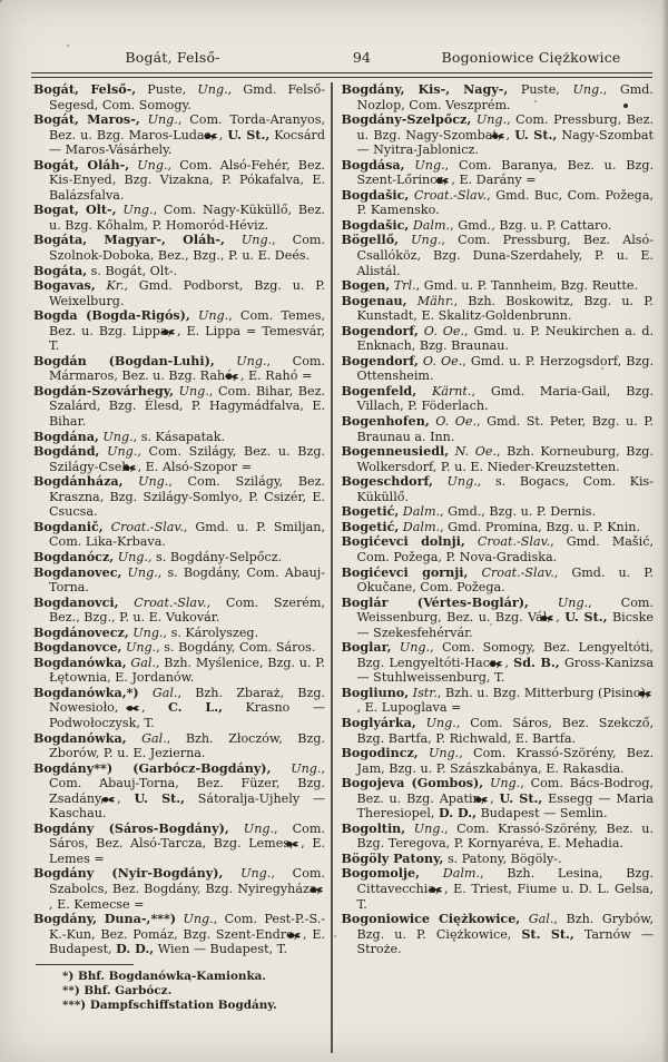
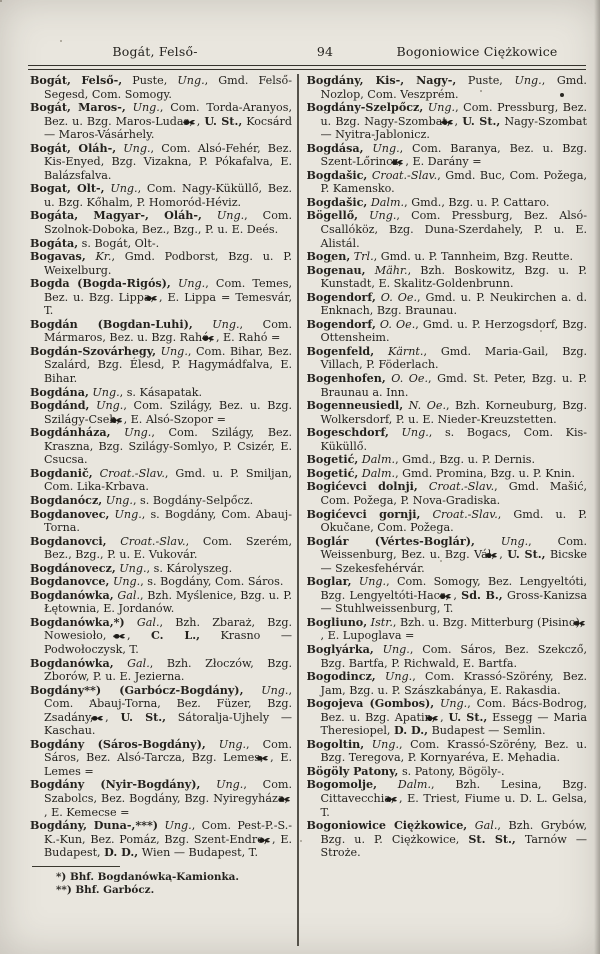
  Bogát, Felső-
  94
  Bogoniowice Ciężkowice
  Bogát, Felső-, Puste, Ung., Gmd. Felső-Segesd, Com. Somogy.
  Bogát, Maros-, Ung., Com. Torda-Aranyos, Bez. u. Bzg. Maros-Luda , U. St., Kocsárd — Maros-Vásárhely.
  Bogát, Oláh-, Ung., Com. Alsó-Fehér, Bez. Kis-Enyed, Bzg. Vizakna, P. Pókafalva, E. Balázsfalva.
  Bogat, Olt-, Ung., Com. Nagy-Küküllő, Bez. u. Bzg. Kőhalm, P. Homoród-Héviz.
  Bogáta, Magyar-, Oláh-, Ung., Com. Szolnok-Doboka, Bez., Bzg., P. u. E. Deés.
  Bogáta, s. Bogát, Olt-.
  Bogavas, Kr., Gmd. Podborst, Bzg. u. P. Weixelburg.
  Bogda (Bogda-Rigós), Ung., Com. Temes, Bez. u. Bzg. Lipp , E. Lippa = Temesvár, T.
  Bogdán (Bogdan-Luhi), Ung., Com. Mármaros, Bez. u. Bzg. Rah , E. Rahó =
  Bogdán-Szovárhegy, Ung., Com. Bihar, Bez. Szalárd, Bzg. Élesd, P. Hagymádfalva, E. Bihar.
  Bogdána, Ung., s. Kásapatak.
  Bogdánd, Ung., Com. Szilágy, Bez. u. Bzg. Szilágy-Cse , E. Alsó-Szopor =
  Bogdánháza, Ung., Com. Szilágy, Bez. Kraszna, Bzg. Szilágy-Somlyo, P. Csizér, E. Csucsa.
  Bogdanič, Croat.-Slav., Gmd. u. P. Smiljan, Com. Lika-Krbava.
  Bogdanócz, Ung., s. Bogdány-Selpőcz.
  Bogdanovec, Ung., s. Bogdány, Com. Abauj-Torna.
  Bogdanovci, Croat.-Slav., Com. Szerém, Bez., Bzg., P. u. E. Vukovár.
  Bogdánovecz, Ung., s. Károlyszeg.
  Bogdanovce, Ung., s. Bogdány, Com. Sáros.
  Bogdanówka, Gal., Bzh. Myślenice, Bzg. u. P. Łętownia, E. Jordanów.
  Bogdanówka,*) Gal., Bzh. Zbaraż, Bzg. Nowesioło, , C. L., Krasno — Podwołoczysk, T.
  Bogdanówka, Gal., Bzh. Złoczów, Bzg. Zborów, P. u. E. Jezierna.
  Bogdány**) (Garbócz-Bogdány), Ung., Com. Abauj-Torna, Bez. Füzer, Bzg. Zsadány, , U. St., Sátoralja-Ujhely — Kaschau.
  Bogdány (Sáros-Bogdány), Ung., Com. Sáros, Bez. Alsó-Tarcza, Bzg. Leme , E. Lemes =
  Bogdány (Nyir-Bogdány), Ung., Com. Szabolcs, Bez. Bogdány, Bzg. Nyiregyház , E. Kemecse =
  Bogdány, Duna-,***) Ung., Com. Pest-P.-S.-K.-Kun, Bez. Pomáz, Bzg. Szent-Endr , E. Budapest, D. D., Wien — Budapest, T.
  *) Bhf. Bogdanówka-Kamionka.
  **) Bhf. Garbócz.
- ***) Dampfschiffstation Bogdány.
  Bogdány, Kis-, Nagy-, Puste, Ung., Gmd. Nozlop, Com. Veszprém.
  Bogdány-Szelpőcz, Ung., Com. Pressburg, Bez. u. Bzg. Nagy-Szomba , U. St., Nagy-Szombat — Nyitra-Jablonicz.
  Bogdása, Ung., Com. Baranya, Bez. u. Bzg. Szent-Lőrinc , E. Darány =
  Bogdašic, Croat.-Slav., Gmd. Buc, Com. Požega, P. Kamensko.
  Bogdašic, Dalm., Gmd., Bzg. u. P. Cattaro.
  Bögellő, Ung., Com. Pressburg, Bez. Alsó-Csallóköz, Bzg. Duna-Szerdahely, P. u. E. Alistál.
  Bogen, Trl., Gmd. u. P. Tannheim, Bzg. Reutte.
  Bogenau, Mähr., Bzh. Boskowitz, Bzg. u. P. Kunstadt, E. Skalitz-Goldenbrunn.
  Bogendorf, O. Oe., Gmd. u. P. Neukirchen a. d. Enknach, Bzg. Braunau.
  Bogendorf, O. Oe., Gmd. u. P. Herzogsdorf, Bzg. Ottensheim.
  Bogenfeld, Kärnt., Gmd. Maria-Gail, Bzg. Villach, P. Föderlach.
  Bogenhofen, O. Oe., Gmd. St. Peter, Bzg. u. P. Braunau a. Inn.
  Bogenneusiedl, N. Oe., Bzh. Korneuburg, Bzg. Wolkersdorf, P. u. E. Nieder-Kreuzstetten.
  Bogeschdorf, Ung., s. Bogacs, Com. Kis-Küküllő.
  Bogetić, Dalm., Gmd., Bzg. u. P. Dernis.
  Bogetić, Dalm., Gmd. Promina, Bzg. u. P. Knin.
  Bogićevci dolnji, Croat.-Slav., Gmd. Mašić, Com. Požega, P. Nova-Gradiska.
  Bogićevci gornji, Croat.-Slav., Gmd. u. P. Okučane, Com. Požega.
  Boglár (Vértes-Boglár), Ung., Com. Weissenburg, Bez. u. Bzg. Vá , U. St., Bicske — Szekesfehérvár.
  Boglar, Ung., Com. Somogy, Bez. Lengyeltóti, Bzg. Lengyeltóti-Hac , Sd. B., Gross-Kanizsa — Stuhlweissenburg, T.
  Bogliuno, Istr., Bzh. u. Bzg. Mitterburg (Pisino , E. Lupoglava =
  Boglyárka, Ung., Com. Sáros, Bez. Szekcző, Bzg. Bartfa, P. Richwald, E. Bartfa.
  Bogodincz, Ung., Com. Krassó-Szörény, Bez. Jam, Bzg. u. P. Szászkabánya, E. Rakasdia.
  Bogojeva (Gombos), Ung., Com. Bács-Bodrog, Bez. u. Bzg. Apati , U. St., Essegg — Maria Theresiopel, D. D., Budapest — Semlin.
  Bogoltin, Ung., Com. Krassó-Szörény, Bez. u. Bzg. Teregova, P. Kornyaréva, E. Mehadia.
  Bögöly Patony, s. Patony, Bögöly-.
  Bogomolje, Dalm., Bzh. Lesina, Bzg. Cittavecchi , E. Triest, Fiume u. D. L. Gelsa, T.
  Bogoniowice Ciężkowice, Gal., Bzh. Grybów, Bzg. u. P. Ciężkowice, St. St., Tarnów — Stroże.
